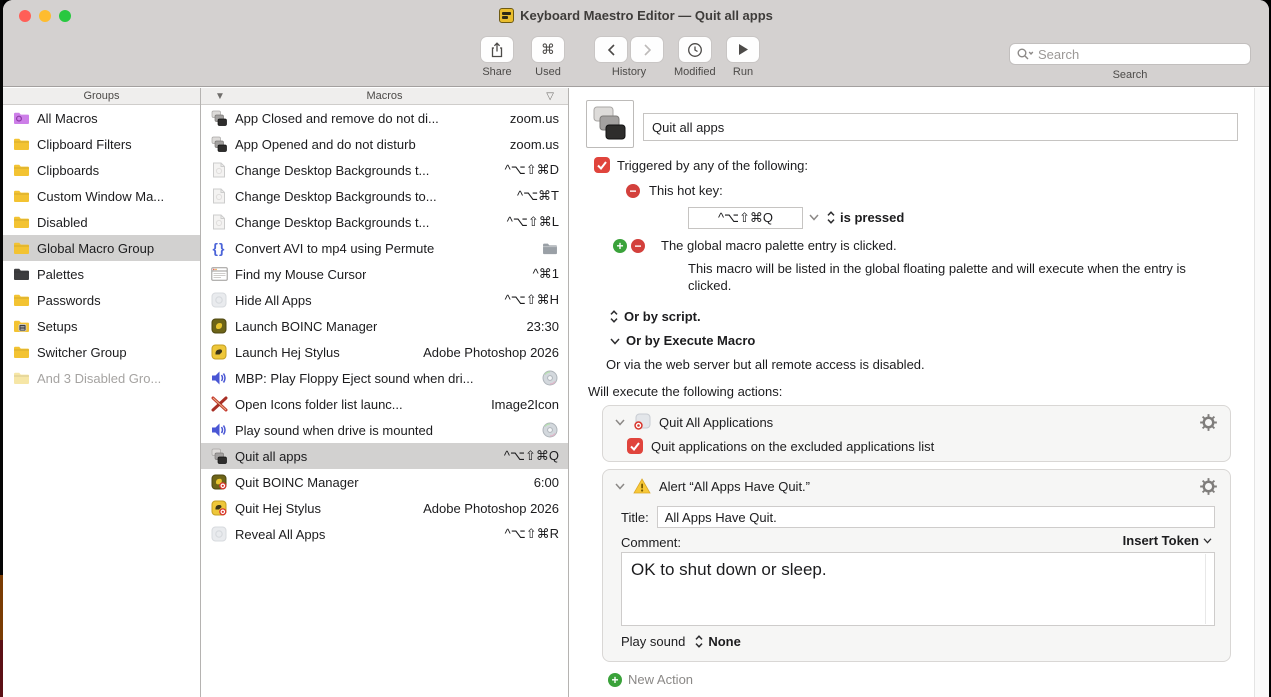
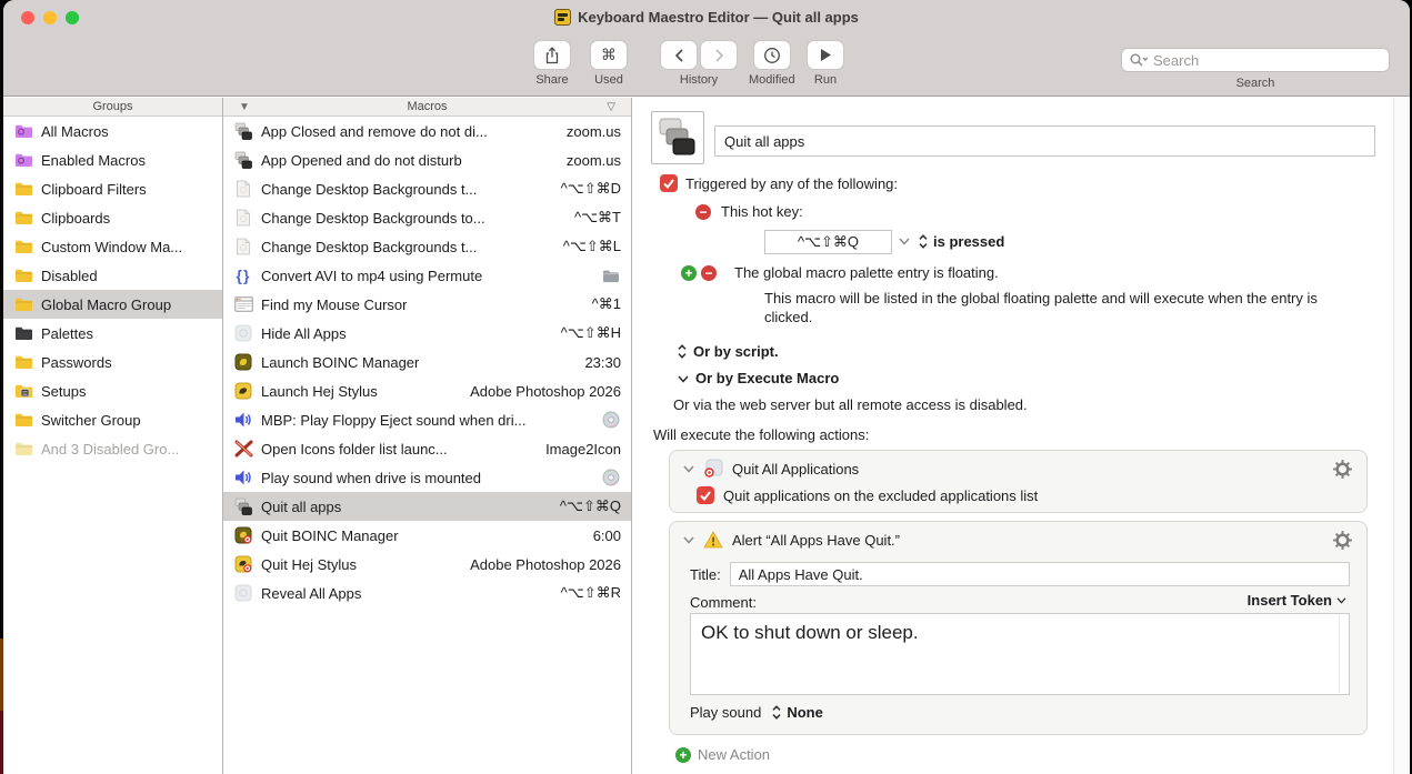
  Keyboard Maestro Editor — Quit all apps
  Share
  ⌘
  Used
  History
  Modified
  Run
  Search
  Search
  Groups
  All Macros
+ Enabled Macros
  Clipboard Filters
  Clipboards
  Custom Window Ma...
  Disabled
  Global Macro Group
  Palettes
  Passwords
  Setups
  Switcher Group
  And 3 Disabled Gro...
  ▼
  Macros
  ▽
  App Closed and remove do not di...
  zoom.us
  App Opened and do not disturb
  zoom.us
  Change Desktop Backgrounds t...
  ^⌥⇧⌘D
  Change Desktop Backgrounds to...
  ^⌥⌘T
  Change Desktop Backgrounds t...
  ^⌥⇧⌘L
  {}
  Convert AVI to mp4 using Permute
  Find my Mouse Cursor
  ^⌘1
  Hide All Apps
  ^⌥⇧⌘H
  Launch BOINC Manager
  23:30
  Launch Hej Stylus
  Adobe Photoshop 2026
  MBP: Play Floppy Eject sound when dri...
  Open Icons folder list launc...
  Image2Icon
  Play sound when drive is mounted
  Quit all apps
  ^⌥⇧⌘Q
  Quit BOINC Manager
  6:00
  Quit Hej Stylus
  Adobe Photoshop 2026
  Reveal All Apps
  ^⌥⇧⌘R
  Quit all apps
  Triggered by any of the following:
  −
  This hot key:
  ^⌥⇧⌘Q
  is pressed
  +
  −
- The global macro palette entry is clicked.
+ The global macro palette entry is floating.
  This macro will be listed in the global floating palette and will execute when the entry is clicked.
  Or by script.
  Or by Execute Macro
  Or via the web server but all remote access is disabled.
  Will execute the following actions:
  Quit All Applications
  Quit applications on the excluded applications list
  Alert “All Apps Have Quit.”
  Title:
  All Apps Have Quit.
  Comment:
  Insert Token
  OK to shut down or sleep.
  Play sound
  None
  +
  New Action
